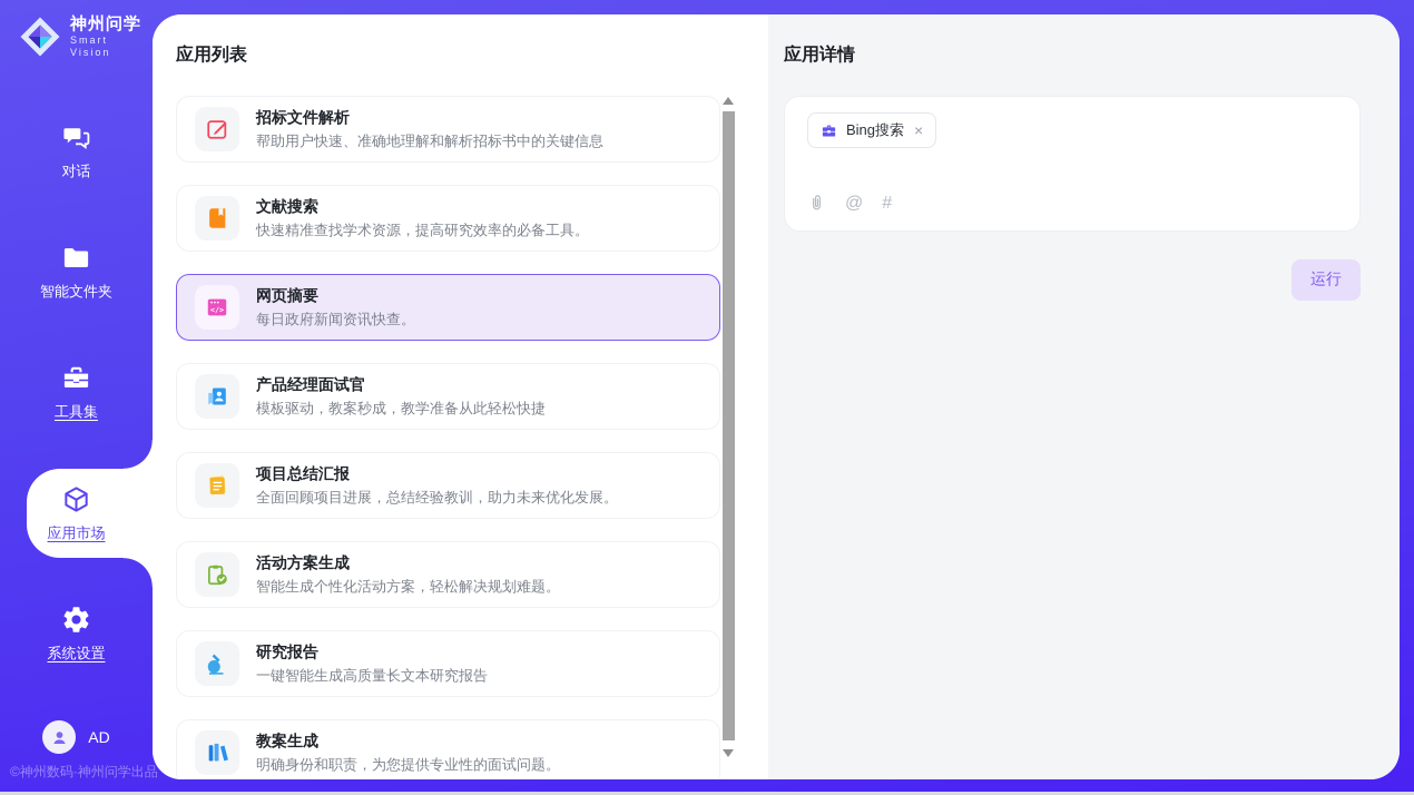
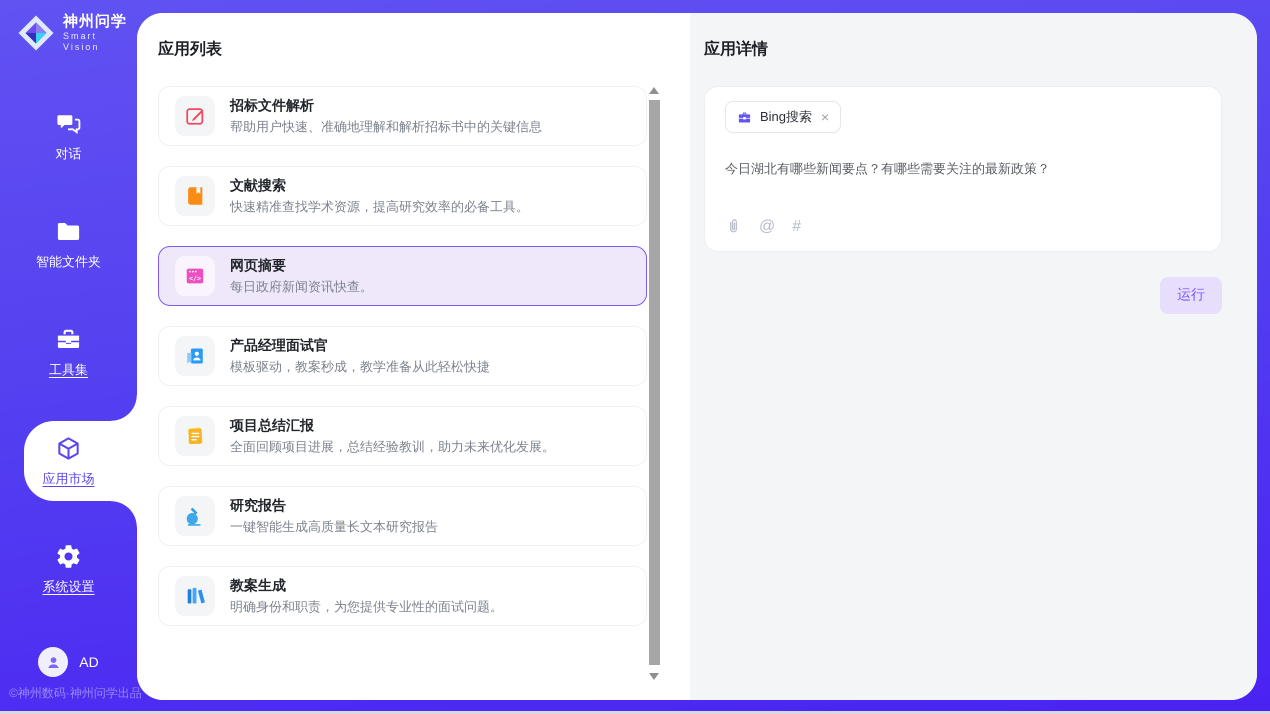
  神州问学
  Smart Vision
  对话
  智能文件夹
  工具集
  应用市场
  系统设置
  AD
  ©神州数码·神州问学出品
  应用列表
  招标文件解析
  帮助用户快速、准确地理解和解析招标书中的关键信息
  文献搜索
  快速精准查找学术资源，提高研究效率的必备工具。
  </>
  网页摘要
  每日政府新闻资讯快查。
  产品经理面试官
  模板驱动，教案秒成，教学准备从此轻松快捷
  项目总结汇报
  全面回顾项目进展，总结经验教训，助力未来优化发展。
- 活动方案生成
- 智能生成个性化活动方案，轻松解决规划难题。
  研究报告
  一键智能生成高质量长文本研究报告
  教案生成
  明确身份和职责，为您提供专业性的面试问题。
  应用详情
  Bing搜索
  ×
+ 今日湖北有哪些新闻要点？有哪些需要关注的最新政策？
  @
  #
  运行
